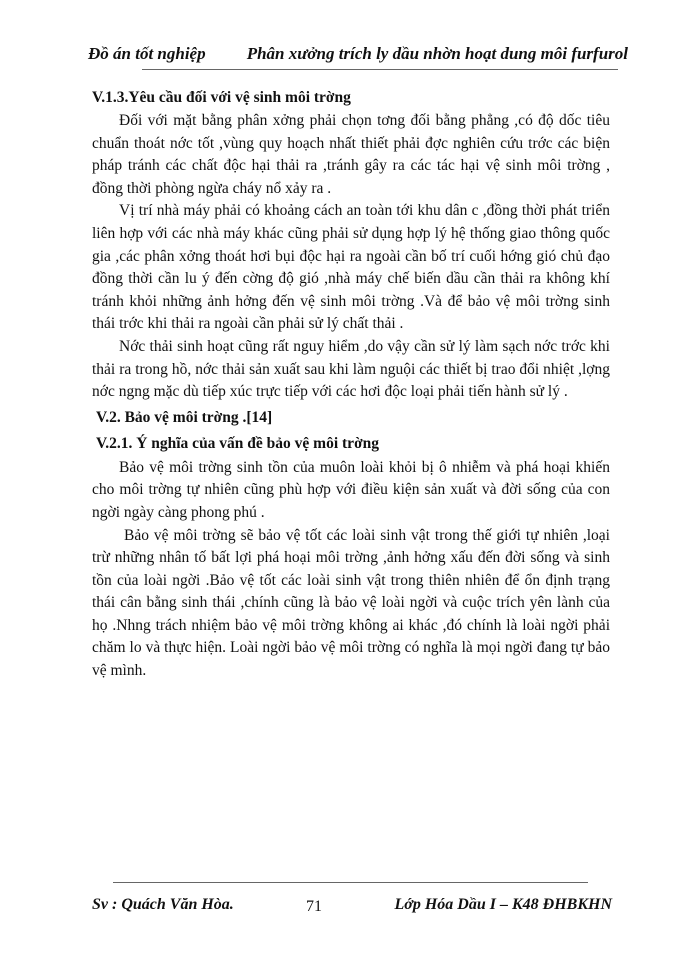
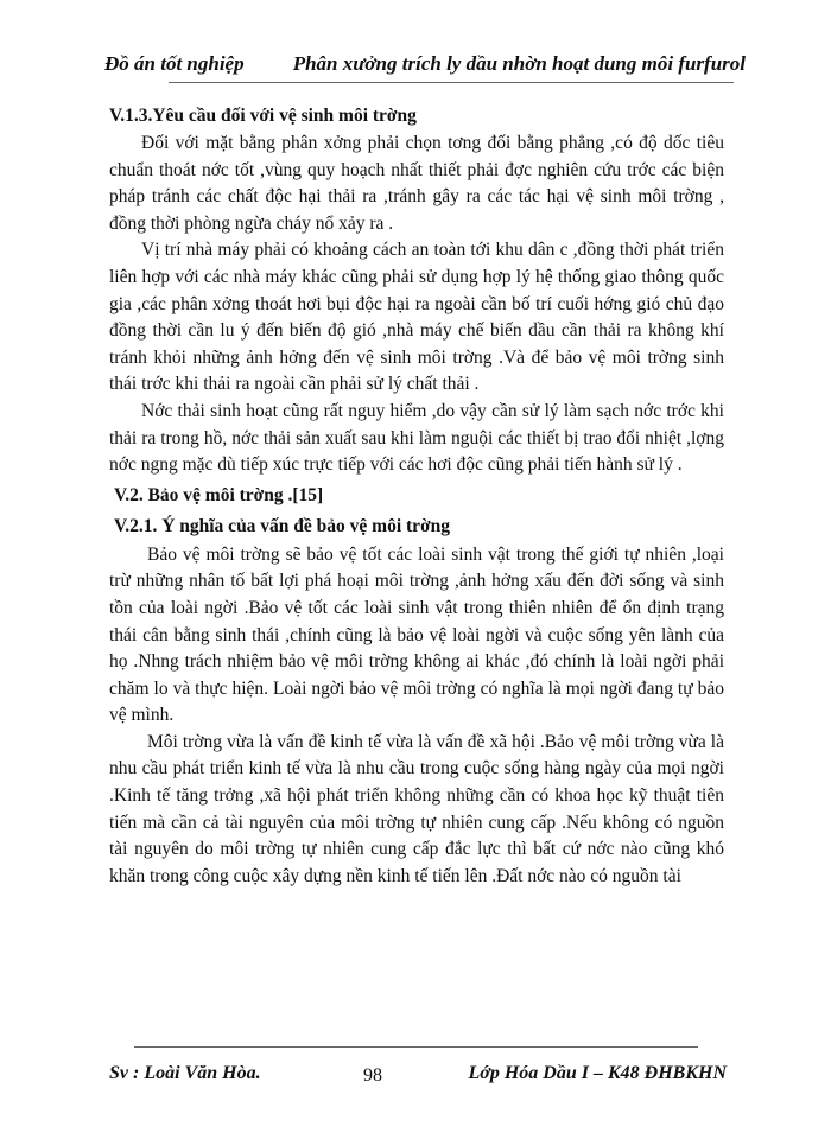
  Đồ án tốt nghiệp
  Phân xưởng trích ly dầu nhờn hoạt dung môi furfurol
  V.1.3.Yêu cầu đối với vệ sinh môi trờng
  Đối với mặt bằng phân xởng phải chọn tơng đối bằng phẳng ,có độ dốc tiêu chuẩn thoát nớc tốt ,vùng quy hoạch nhất thiết phải đợc nghiên cứu trớc các biện pháp tránh các chất độc hại thải ra ,tránh gây ra các tác hại vệ sinh môi trờng , đồng thời phòng ngừa cháy nổ xảy ra .
- Vị trí nhà máy phải có khoảng cách an toàn tới khu dân c ,đồng thời phát triển liên hợp với các nhà máy khác cũng phải sử dụng hợp lý hệ thống giao thông quốc gia ,các phân xởng thoát hơi bụi độc hại ra ngoài cần bố trí cuối hớng gió chủ đạo đồng thời cần lu ý đến cờng độ gió ,nhà máy chế biến dầu cần thải ra không khí tránh khỏi những ảnh hởng đến vệ sinh môi trờng .Và để bảo vệ môi trờng sinh thái trớc khi thải ra ngoài cần phải sử lý chất thải .
+ Vị trí nhà máy phải có khoảng cách an toàn tới khu dân c ,đồng thời phát triển liên hợp với các nhà máy khác cũng phải sử dụng hợp lý hệ thống giao thông quốc gia ,các phân xởng thoát hơi bụi độc hại ra ngoài cần bố trí cuối hớng gió chủ đạo đồng thời cần lu ý đến biến độ gió ,nhà máy chế biến dầu cần thải ra không khí tránh khỏi những ảnh hởng đến vệ sinh môi trờng .Và để bảo vệ môi trờng sinh thái trớc khi thải ra ngoài cần phải sử lý chất thải .
- Nớc thải sinh hoạt cũng rất nguy hiểm ,do vậy cần sử lý làm sạch nớc trớc khi thải ra trong hồ, nớc thải sản xuất sau khi làm nguội các thiết bị trao đổi nhiệt ,lợng nớc ngng mặc dù tiếp xúc trực tiếp với các hơi độc loại phải tiến hành sử lý .
+ Nớc thải sinh hoạt cũng rất nguy hiểm ,do vậy cần sử lý làm sạch nớc trớc khi thải ra trong hồ, nớc thải sản xuất sau khi làm nguội các thiết bị trao đổi nhiệt ,lợng nớc ngng mặc dù tiếp xúc trực tiếp với các hơi độc cũng phải tiến hành sử lý .
- V.2. Bảo vệ môi trờng .[14]
+ V.2. Bảo vệ môi trờng .[15]
  V.2.1. Ý nghĩa của vấn đề bảo vệ môi trờng
- Bảo vệ môi trờng sinh tồn của muôn loài khỏi bị ô nhiễm và phá hoại khiến cho môi trờng tự nhiên cũng phù hợp với điều kiện sản xuất và đời sống của con ngời ngày càng phong phú .
- Bảo vệ môi trờng sẽ bảo vệ tốt các loài sinh vật trong thế giới tự nhiên ,loại trừ những nhân tố bất lợi phá hoại môi trờng ,ảnh hởng xấu đến đời sống và sinh tồn của loài ngời .Bảo vệ tốt các loài sinh vật trong thiên nhiên để ổn định trạng thái cân bằng sinh thái ,chính cũng là bảo vệ loài ngời và cuộc trích yên lành của họ .Nhng trách nhiệm bảo vệ môi trờng không ai khác ,đó chính là loài ngời phải chăm lo và thực hiện. Loài ngời bảo vệ môi trờng có nghĩa là mọi ngời đang tự bảo vệ mình.
+ Bảo vệ môi trờng sẽ bảo vệ tốt các loài sinh vật trong thế giới tự nhiên ,loại trừ những nhân tố bất lợi phá hoại môi trờng ,ảnh hởng xấu đến đời sống và sinh tồn của loài ngời .Bảo vệ tốt các loài sinh vật trong thiên nhiên để ổn định trạng thái cân bằng sinh thái ,chính cũng là bảo vệ loài ngời và cuộc sống yên lành của họ .Nhng trách nhiệm bảo vệ môi trờng không ai khác ,đó chính là loài ngời phải chăm lo và thực hiện. Loài ngời bảo vệ môi trờng có nghĩa là mọi ngời đang tự bảo vệ mình.
+ Môi trờng vừa là vấn đề kinh tế vừa là vấn đề xã hội .Bảo vệ môi trờng vừa là nhu cầu phát triển kinh tế vừa là nhu cầu trong cuộc sống hàng ngày của mọi ngời .Kinh tế tăng trởng ,xã hội phát triển không những cần có khoa học kỹ thuật tiên tiến mà cần cả tài nguyên của môi trờng tự nhiên cung cấp .Nếu không có nguồn tài nguyên do môi trờng tự nhiên cung cấp đắc lực thì bất cứ nớc nào cũng khó khăn trong công cuộc xây dựng nền kinh tế tiến lên .Đất nớc nào có nguồn tài
- Sv : Quách Văn Hòa.
+ Sv : Loài Văn Hòa.
- 71
+ 98
  Lớp Hóa Dầu I – K48 ĐHBKHN
